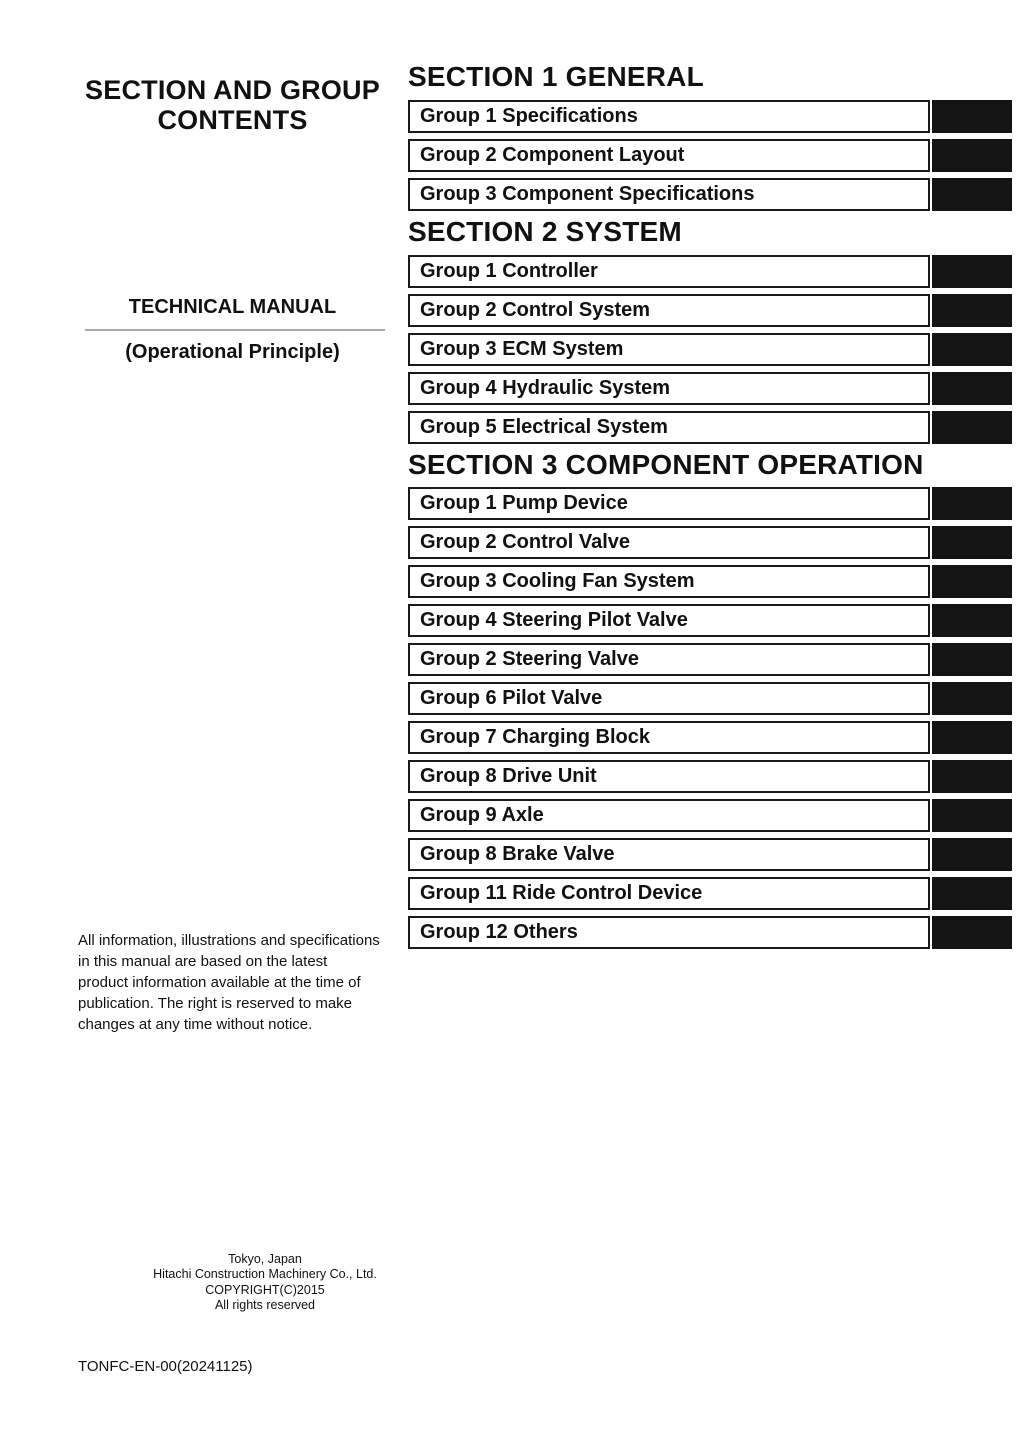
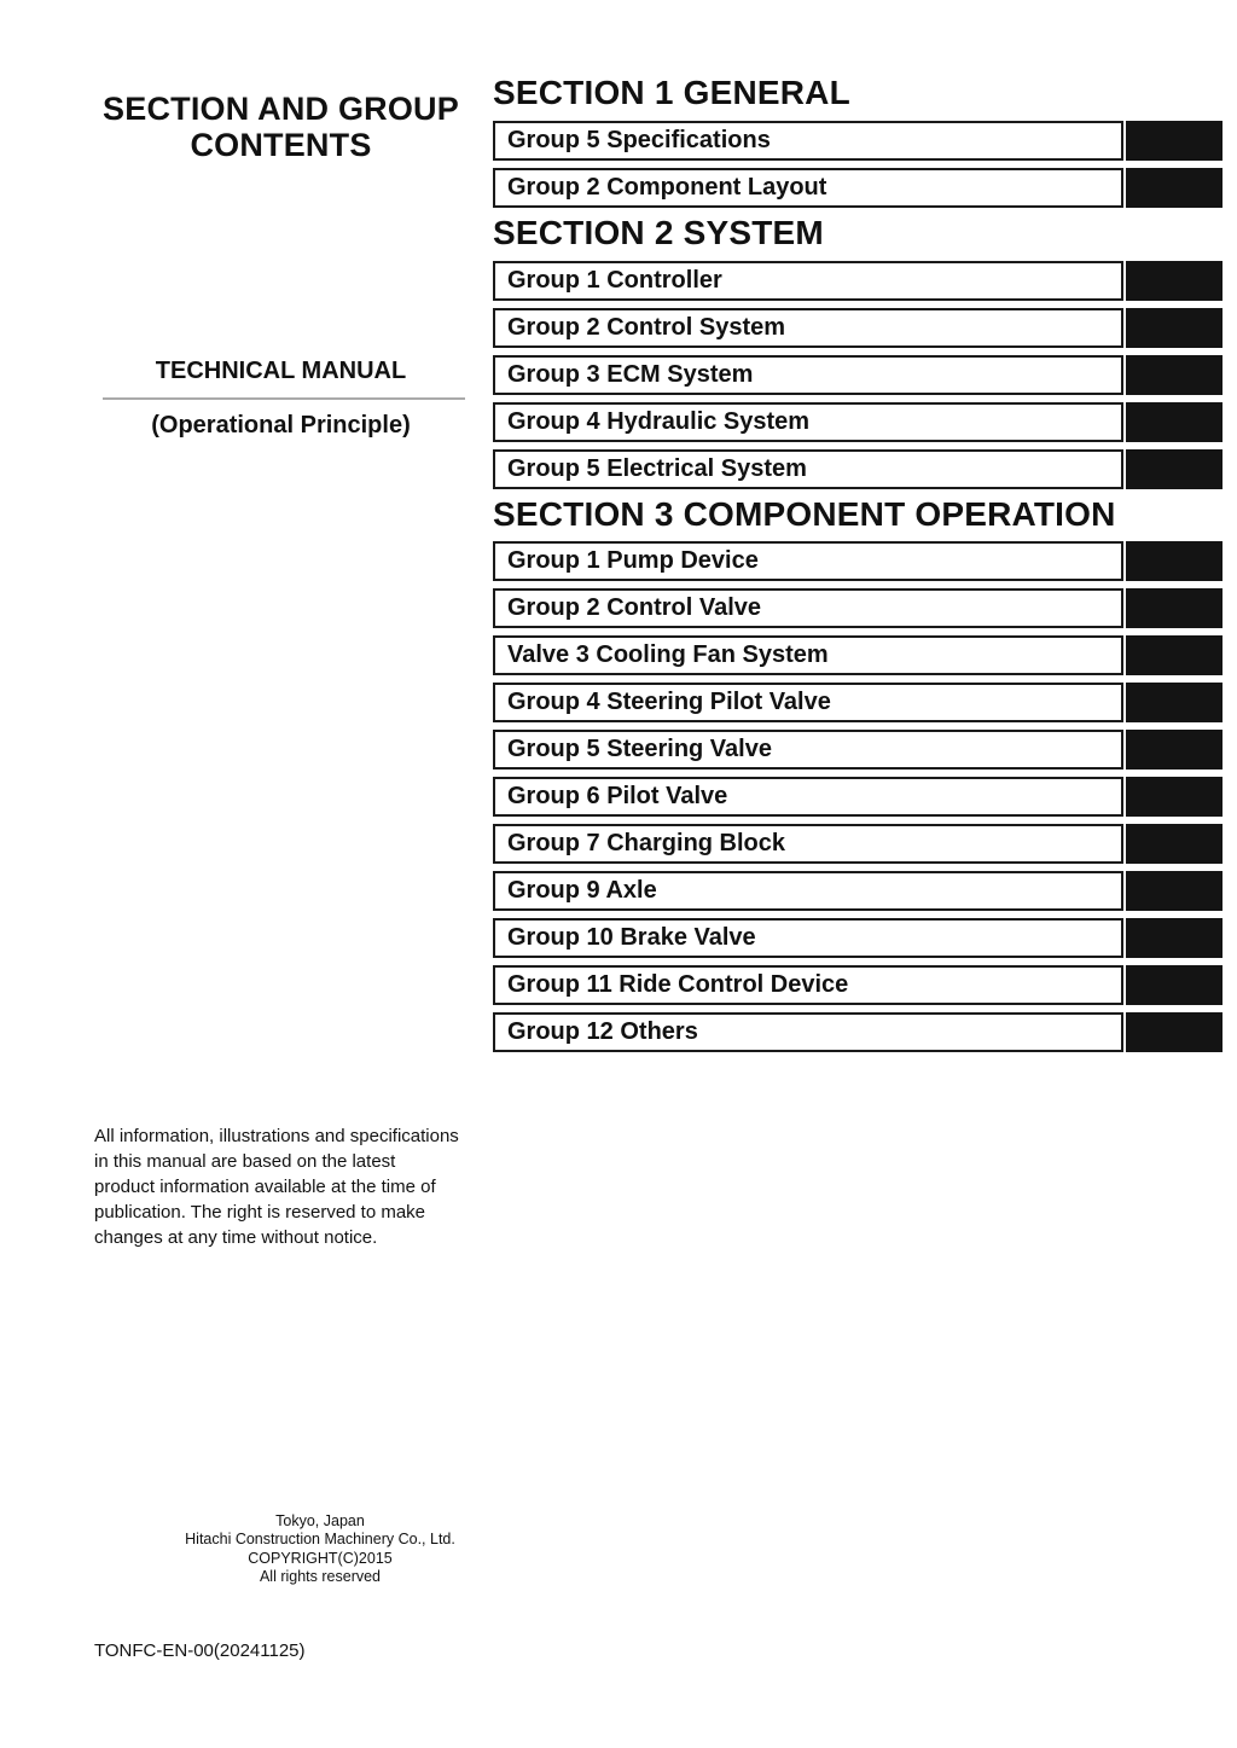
  SECTION AND GROUP
  CONTENTS
  TECHNICAL MANUAL
  (Operational Principle)
  All information, illustrations and specifications in this manual are based on the latest product information available at the time of publication. The right is reserved to make changes at any time without notice.
  Tokyo, Japan
  Hitachi Construction Machinery Co., Ltd.
  COPYRIGHT(C)2015
  All rights reserved
  TONFC-EN-00(20241125)
  SECTION 1 GENERAL
- Group 1 Specifications
+ Group 5 Specifications
  Group 2 Component Layout
- Group 3 Component Specifications
  SECTION 2 SYSTEM
  Group 1 Controller
  Group 2 Control System
  Group 3 ECM System
  Group 4 Hydraulic System
  Group 5 Electrical System
  SECTION 3 COMPONENT OPERATION
  Group 1 Pump Device
  Group 2 Control Valve
- Group 3 Cooling Fan System
+ Valve 3 Cooling Fan System
  Group 4 Steering Pilot Valve
- Group 2 Steering Valve
+ Group 5 Steering Valve
  Group 6 Pilot Valve
  Group 7 Charging Block
- Group 8 Drive Unit
  Group 9 Axle
- Group 8 Brake Valve
+ Group 10 Brake Valve
  Group 11 Ride Control Device
  Group 12 Others
